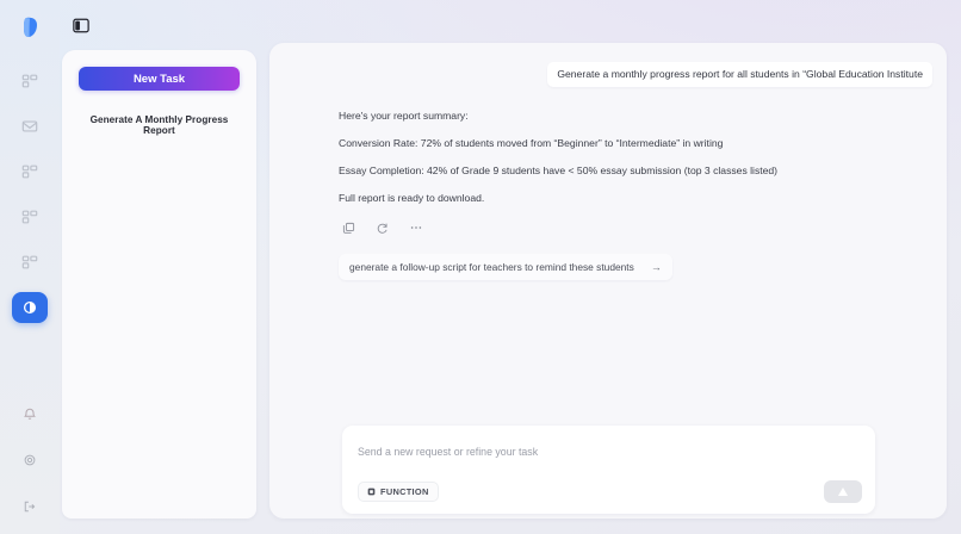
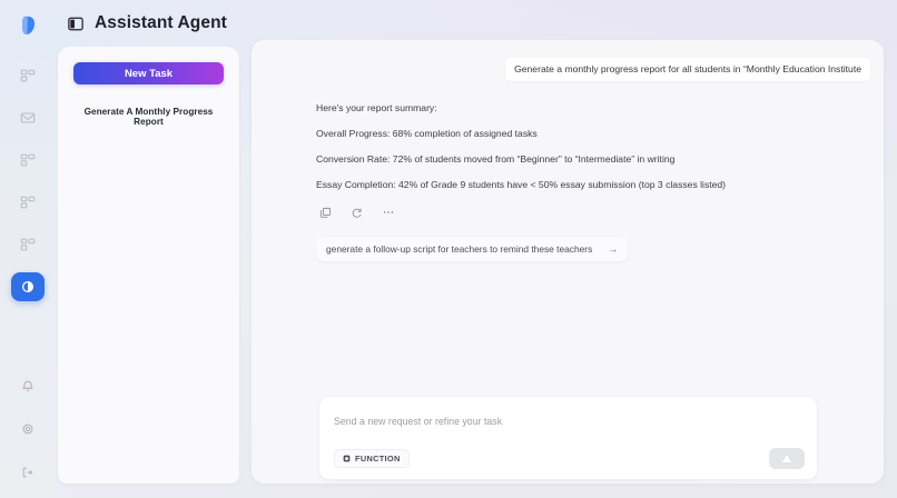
+ Assistant Agent
  New Task
  Generate A Monthly Progress Report
- Generate a monthly progress report for all students in “Global Education Institute
+ Generate a monthly progress report for all students in “Monthly Education Institute
  Here's your report summary:
+ Overall Progress: 68% completion of assigned tasks
  Conversion Rate: 72% of students moved from “Beginner” to “Intermediate” in writing
  Essay Completion: 42% of Grade 9 students have < 50% essay submission (top 3 classes listed)
- Full report is ready to download.
- generate a follow-up script for teachers to remind these students
+ generate a follow-up script for teachers to remind these teachers
  →
  Send a new request or refine your task
  FUNCTION
